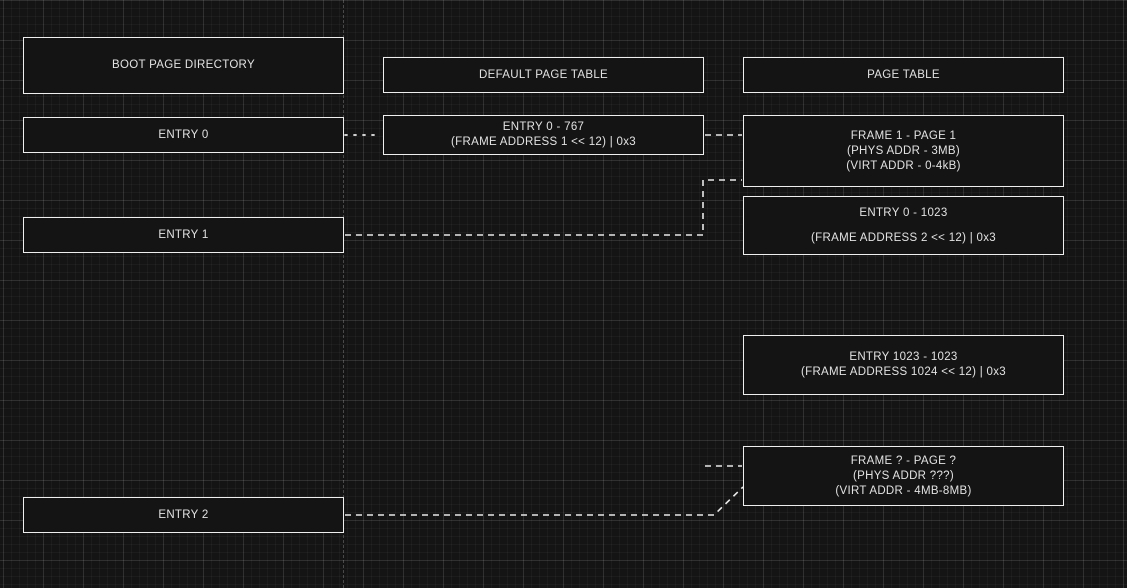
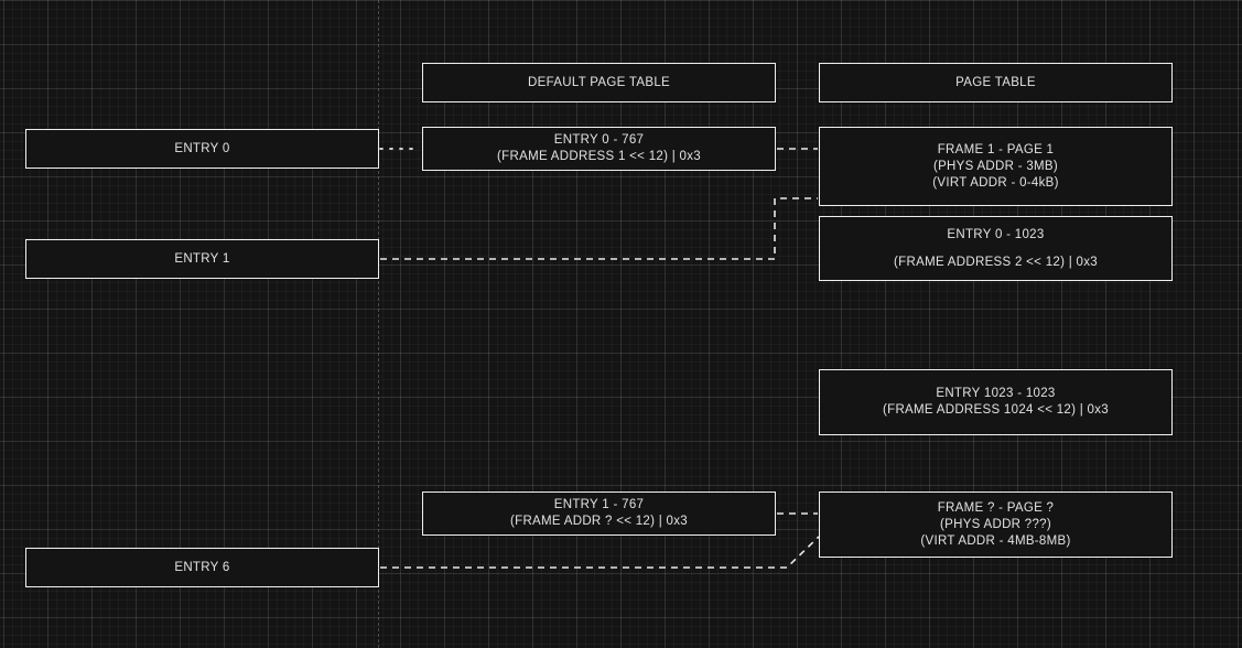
- BOOT PAGE DIRECTORY
  ENTRY 0
  ENTRY 1
- ENTRY 2
+ ENTRY 6
  DEFAULT PAGE TABLE
  ENTRY 0 - 767
  (FRAME ADDRESS 1 << 12) | 0x3
+ ENTRY 1 - 767
+ (FRAME ADDR ? << 12) | 0x3
  PAGE TABLE
  FRAME 1 - PAGE 1
  (PHYS ADDR - 3MB)
  (VIRT ADDR - 0-4kB)
  ENTRY 0 - 1023
  (FRAME ADDRESS 2 << 12) | 0x3
  ENTRY 1023 - 1023
  (FRAME ADDRESS 1024 << 12) | 0x3
  FRAME ? - PAGE ?
  (PHYS ADDR ???)
  (VIRT ADDR - 4MB-8MB)
